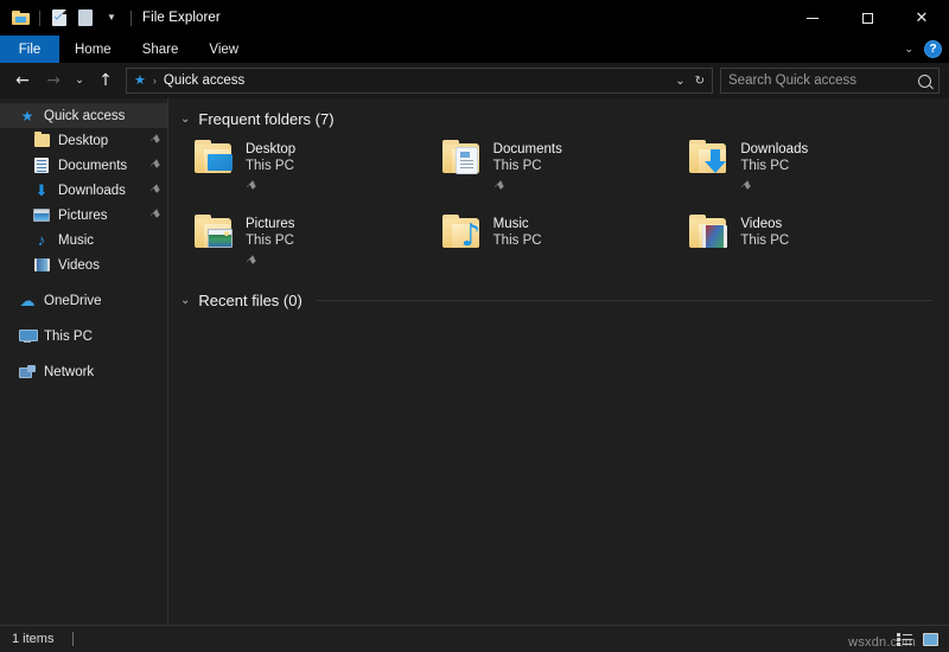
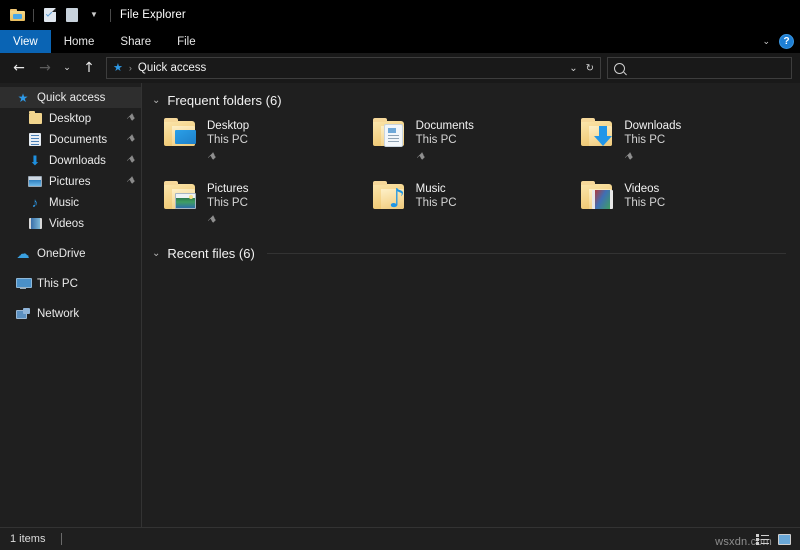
  ▼
  File Explorer
- ✕
- File
+ View
  Home
  Share
- View
+ File
  ⌄
  ?
  ←
  →
  ⌄
  ↑
  ★
  ›
  Quick access
  ⌄
  ↻
- Search Quick access
  ★
  Quick access
  Desktop
  Documents
  ⬇
  Downloads
  Pictures
  ♪
  Music
  Videos
  ☁
  OneDrive
  This PC
  Network
  ⌄
- Frequent folders (7)
+ Frequent folders (6)
  Desktop
  This PC
  Documents
  This PC
  Downloads
  This PC
  Pictures
  This PC
  ♪
  Music
  This PC
  Videos
  This PC
  ⌄
- Recent files (0)
+ Recent files (6)
  1 items
  wsxdn.com
